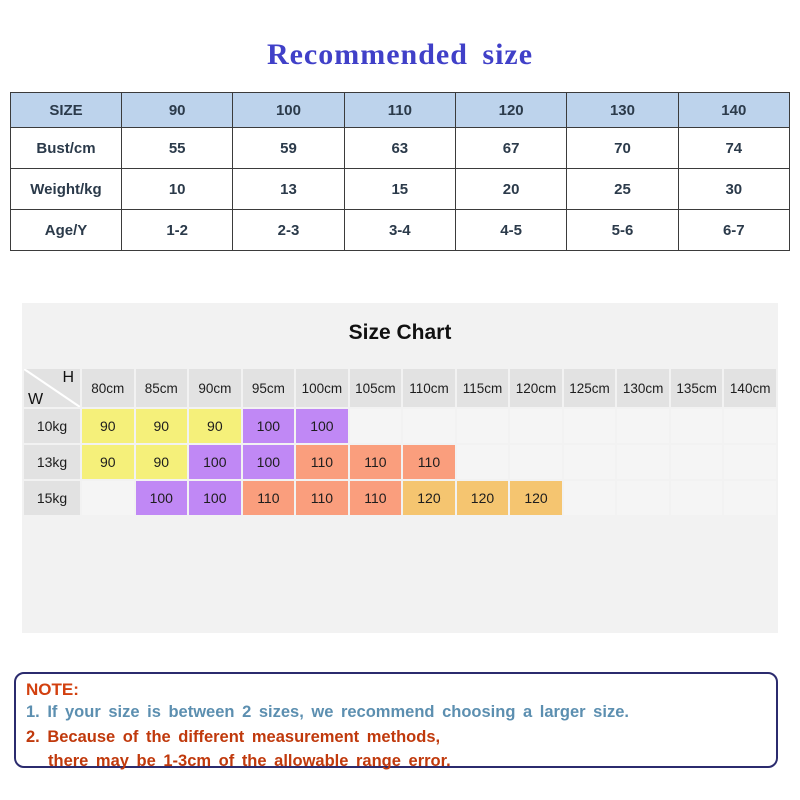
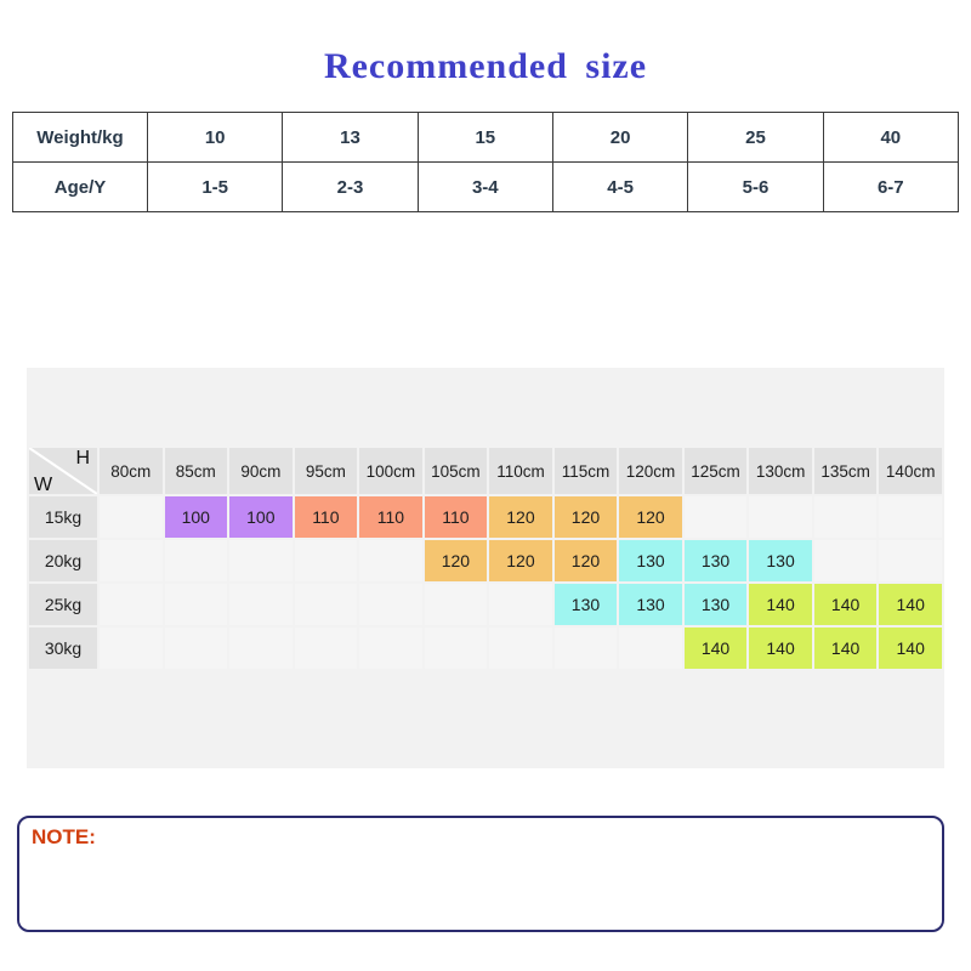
  Recommended size
- SIZE	90	100	110	120	130	140
- Bust/cm	55	59	63	67	70	74
- Weight/kg	10	13	15	20	25	30
+ Weight/kg	10	13	15	20	25	40
- Age/Y	1-2	2-3	3-4	4-5	5-6	6-7
+ Age/Y	1-5	2-3	3-4	4-5	5-6	6-7
- Size Chart
  HW	80cm	85cm	90cm	95cm	100cm	105cm	110cm	115cm	120cm	125cm	130cm	135cm	140cm
- 10kg	90	90	90	100	100
- 13kg	90	90	100	100	110	110	110
  15kg		100	100	110	110	110	120	120	120
+ 20kg						120	120	120	130	130	130
+ 25kg								130	130	130	140	140	140
+ 30kg										140	140	140	140
  NOTE:
- 1. If your size is between 2 sizes, we recommend choosing a larger size.
- 2. Because of the different measurement methods,
- there may be 1-3cm of the allowable range error.
